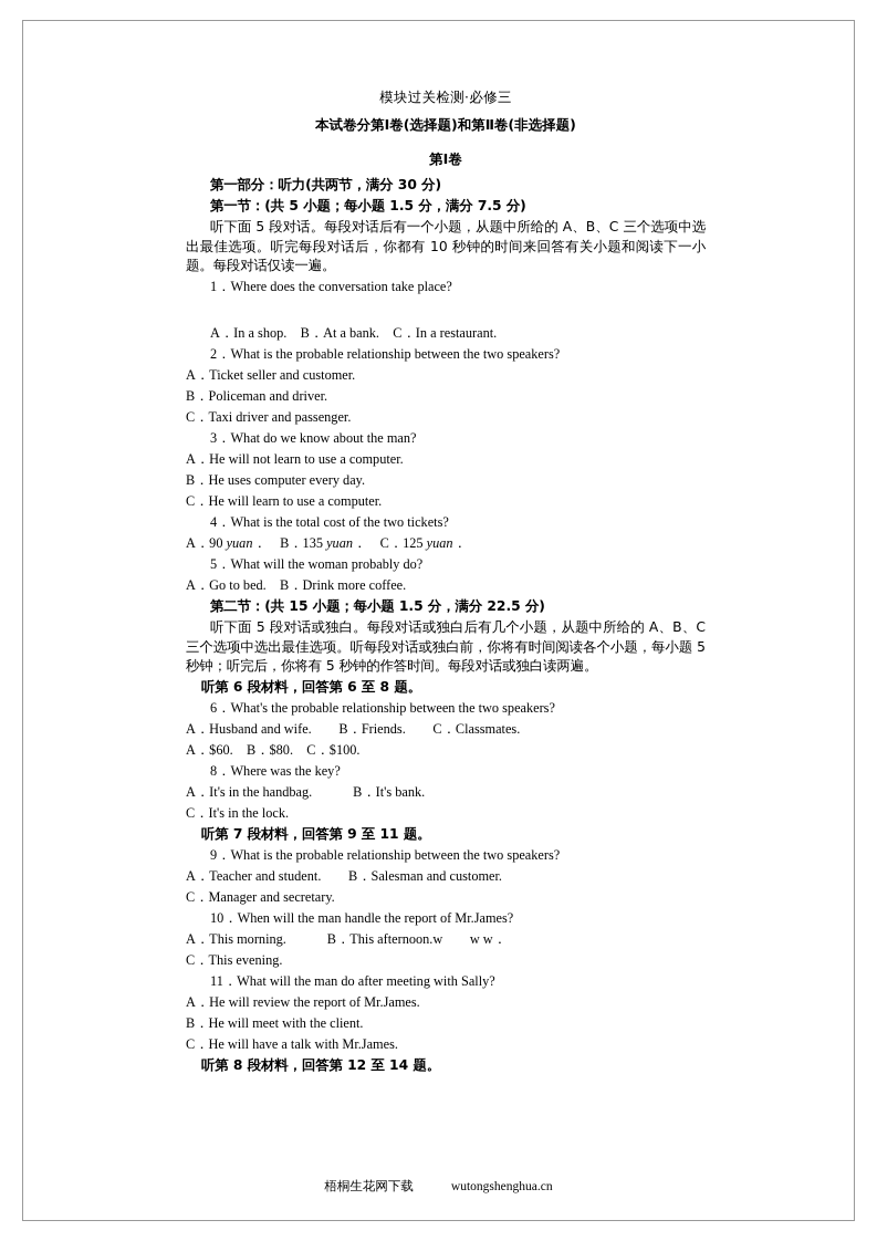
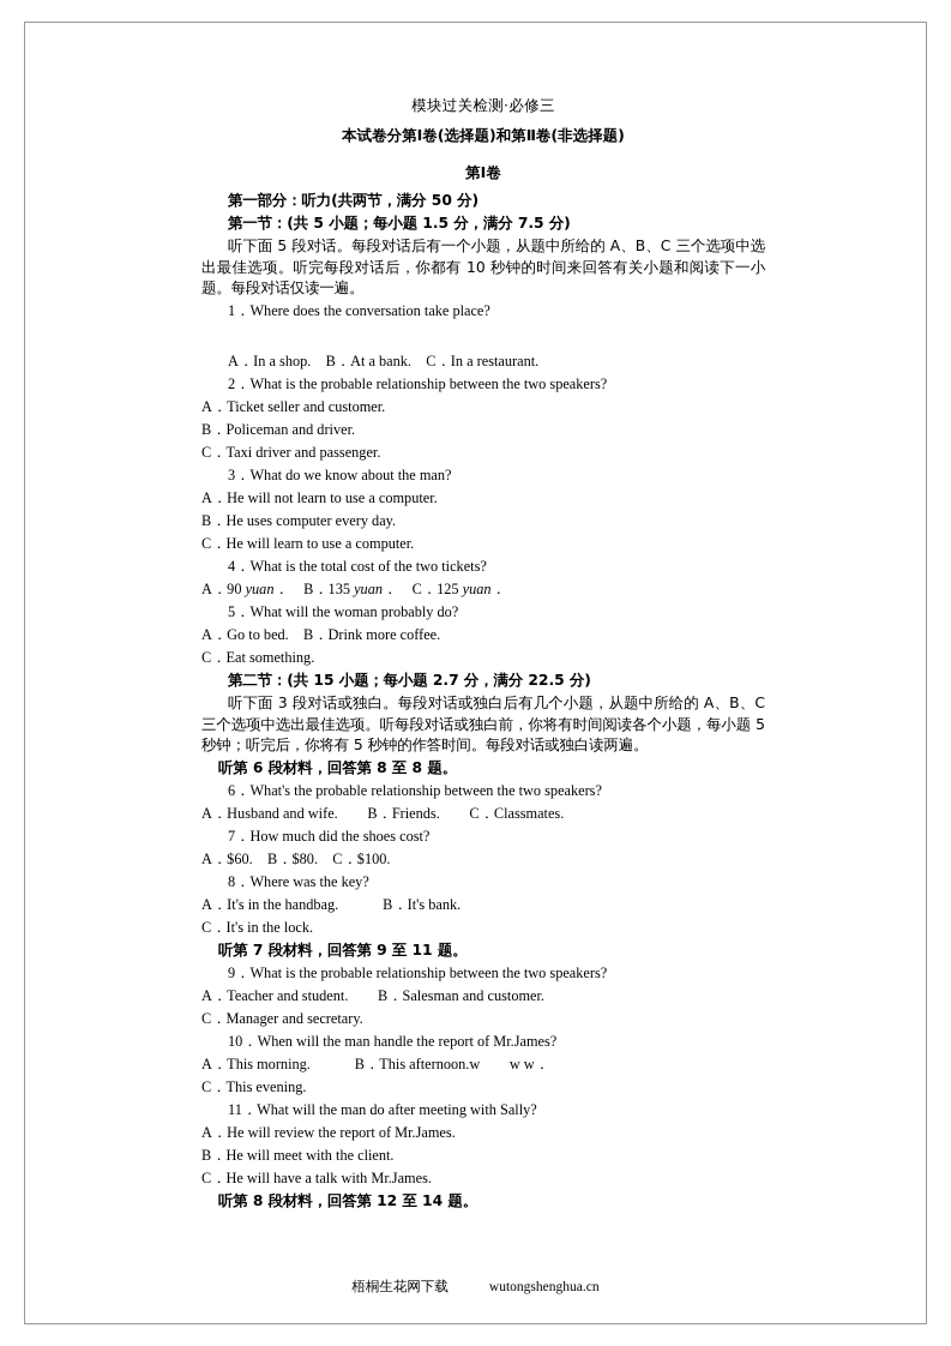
  模块过关检测·必修三
  本试卷分第Ⅰ卷(选择题)和第Ⅱ卷(非选择题)
  第Ⅰ卷
- 第一部分：听力(共两节，满分 30 分)
+ 第一部分：听力(共两节，满分 50 分)
  第一节：(共 5 小题；每小题 1.5 分，满分 7.5 分)
  听下面 5 段对话。每段对话后有一个小题，从题中所给的 A、B、C 三个选项中选出最佳选项。听完每段对话后，你都有 10 秒钟的时间来回答有关小题和阅读下一小题。每段对话仅读一遍。
  1．Where does the conversation take place?
  A．In a shop. B．At a bank. C．In a restaurant.
  2．What is the probable relationship between the two speakers?
  A．Ticket seller and customer.
  B．Policeman and driver.
  C．Taxi driver and passenger.
  3．What do we know about the man?
  A．He will not learn to use a computer.
  B．He uses computer every day.
  C．He will learn to use a computer.
  4．What is the total cost of the two tickets?
  A．90 yuan． B．135 yuan． C．125 yuan．
  5．What will the woman probably do?
  A．Go to bed. B．Drink more coffee.
+ C．Eat something.
- 第二节：(共 15 小题；每小题 1.5 分，满分 22.5 分)
+ 第二节：(共 15 小题；每小题 2.7 分，满分 22.5 分)
- 听下面 5 段对话或独白。每段对话或独白后有几个小题，从题中所给的 A、B、C 三个选项中选出最佳选项。听每段对话或独白前，你将有时间阅读各个小题，每小题 5 秒钟；听完后，你将有 5 秒钟的作答时间。每段对话或独白读两遍。
+ 听下面 3 段对话或独白。每段对话或独白后有几个小题，从题中所给的 A、B、C 三个选项中选出最佳选项。听每段对话或独白前，你将有时间阅读各个小题，每小题 5 秒钟；听完后，你将有 5 秒钟的作答时间。每段对话或独白读两遍。
- 听第 6 段材料，回答第 6 至 8 题。
+ 听第 6 段材料，回答第 8 至 8 题。
  6．What's the probable relationship between the two speakers?
  A．Husband and wife. B．Friends. C．Classmates.
+ 7．How much did the shoes cost?
  A．$60. B．$80. C．$100.
  8．Where was the key?
  A．It's in the handbag. B．It's bank.
  C．It's in the lock.
  听第 7 段材料，回答第 9 至 11 题。
  9．What is the probable relationship between the two speakers?
  A．Teacher and student. B．Salesman and customer.
  C．Manager and secretary.
  10．When will the man handle the report of Mr.James?
  A．This morning. B．This afternoon.w w w．
  C．This evening.
  11．What will the man do after meeting with Sally?
  A．He will review the report of Mr.James.
  B．He will meet with the client.
  C．He will have a talk with Mr.James.
  听第 8 段材料，回答第 12 至 14 题。
  梧桐生花网下载 wutongshenghua.cn
